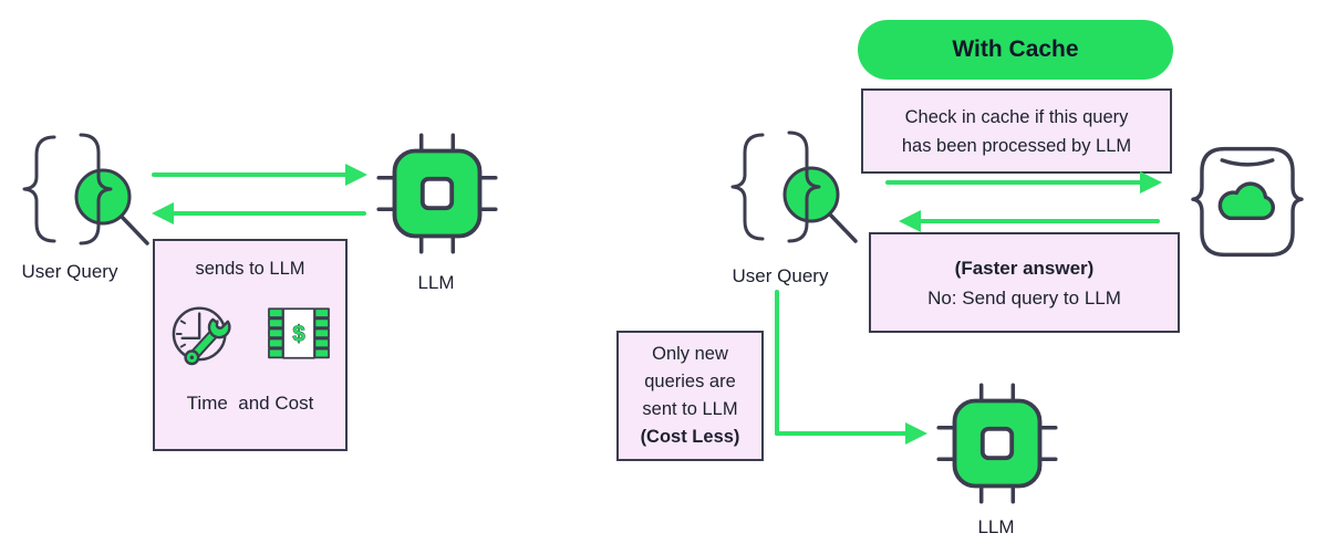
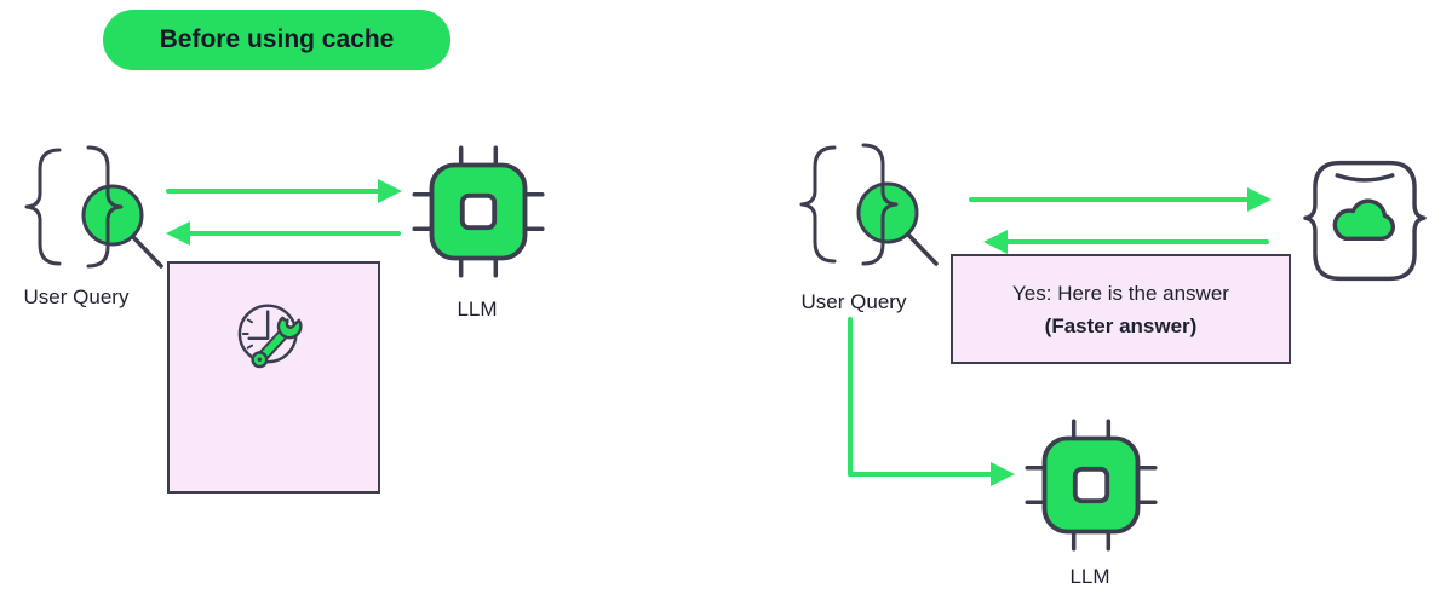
+ Before using cache
  User Query
  LLM
- sends to LLM
- $
- Time and Cost
- With Cache
- Check in cache if this query
- has been processed by LLM
  User Query
+ Yes: Here is the answer
  (Faster answer)
- No: Send query to LLM
- Only new
- queries are
- sent to LLM
- (Cost Less)
  LLM
